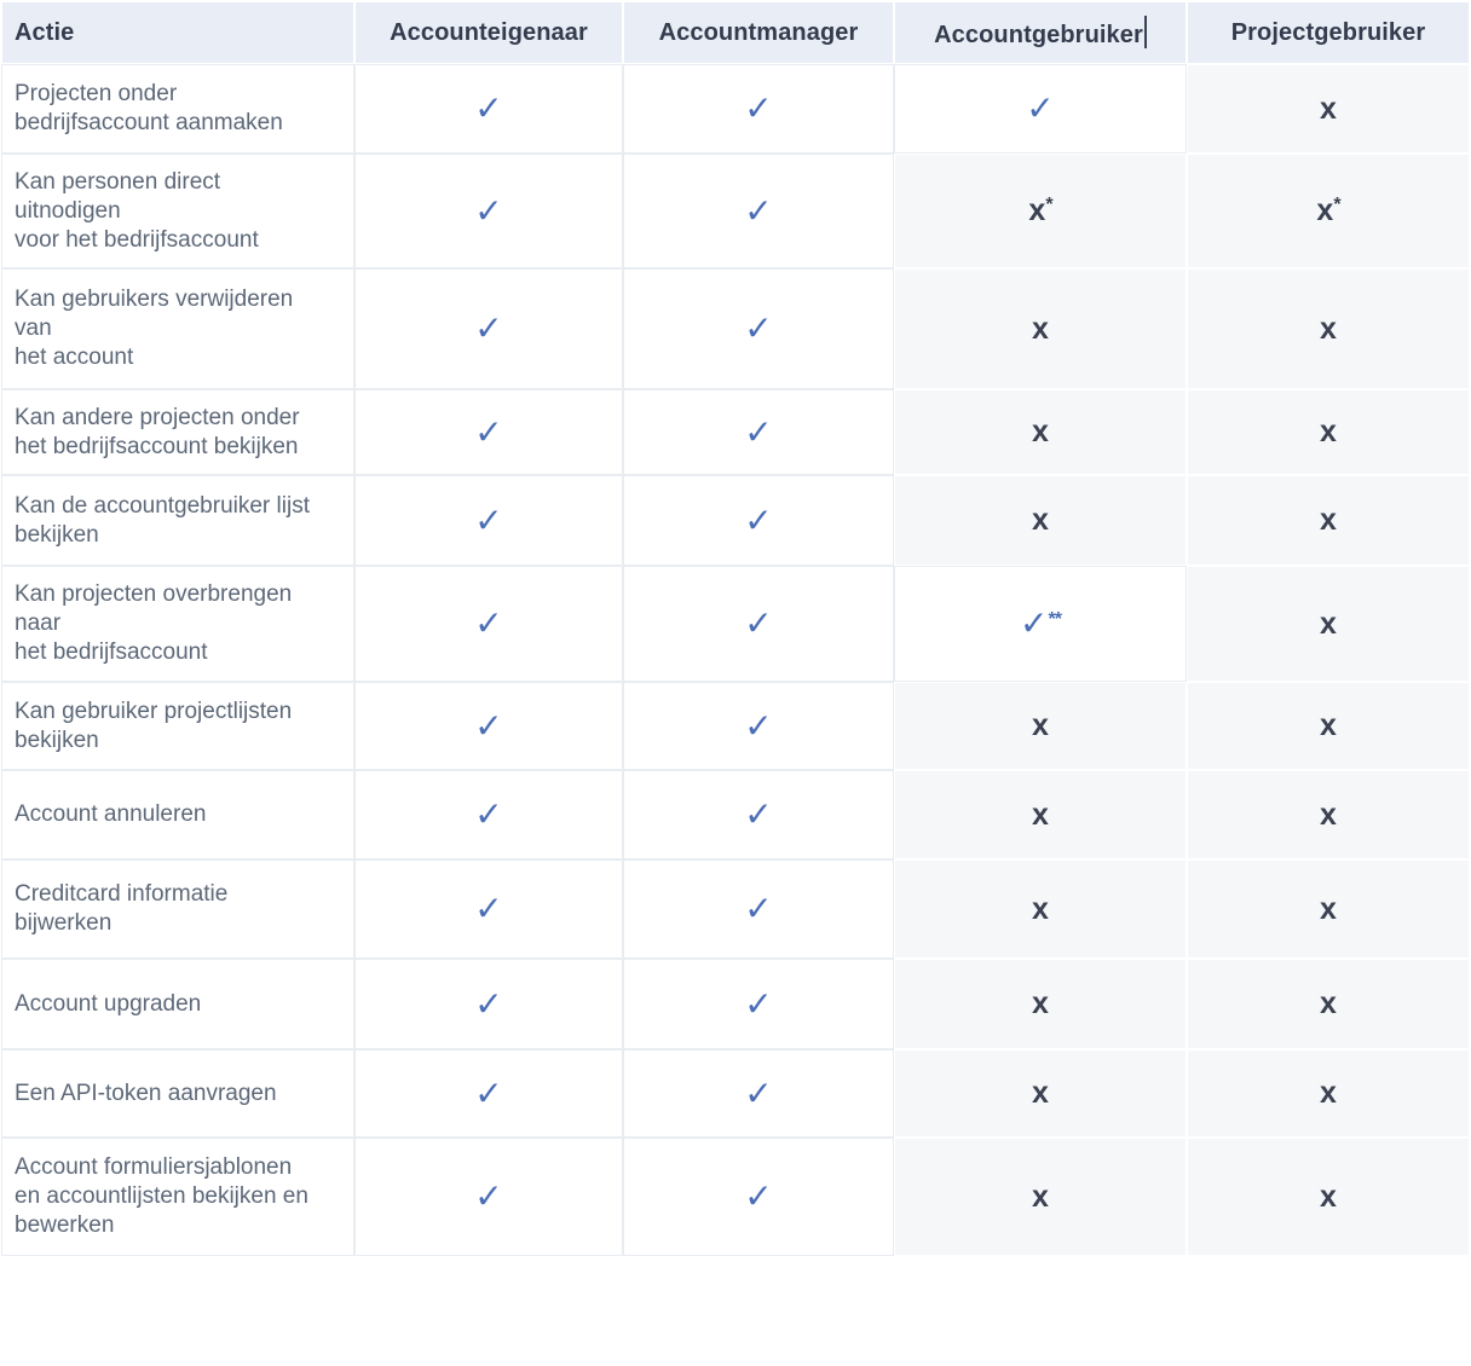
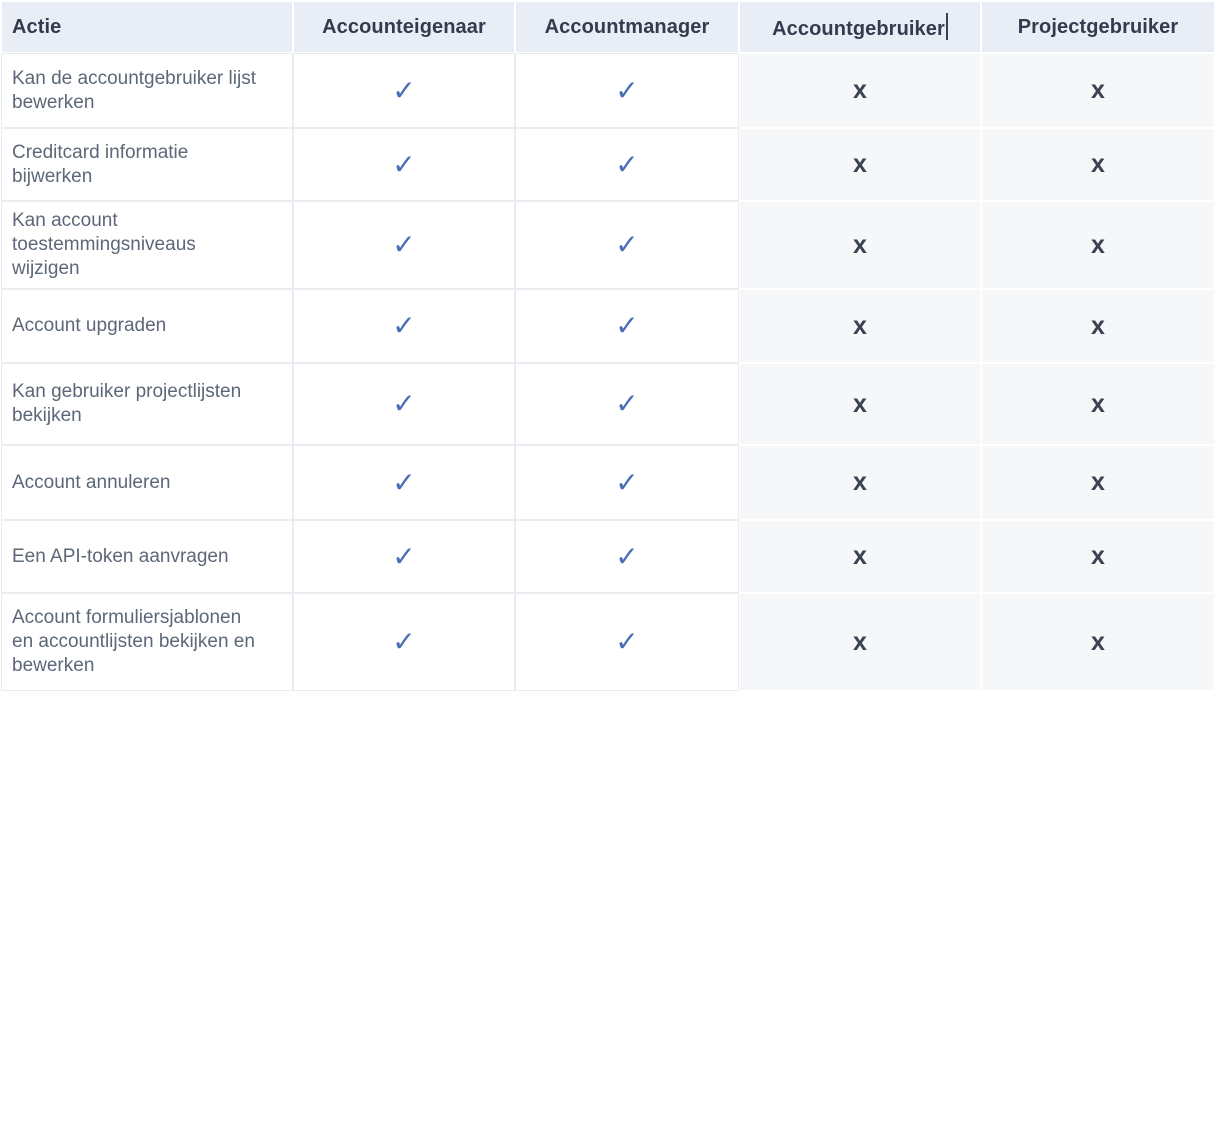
  Actie	Accounteigenaar	Accountmanager	Accountgebruiker	Projectgebruiker
- Projecten onder bedrijfsaccount aanmaken	✓	✓	✓	x
- Kan personen direct uitnodigen voor het bedrijfsaccount	✓	✓	x*	x*
- Kan gebruikers verwijderen van het account	✓	✓	x	x
- Kan andere projecten onder het bedrijfsaccount bekijken	✓	✓	x	x
- Kan de accountgebruiker lijst bekijken	✓	✓	x	x
+ Kan de accountgebruiker lijst bewerken	✓	✓	x	x
- Kan projecten overbrengen naar het bedrijfsaccount	✓	✓	✓**	x
- Kan gebruiker projectlijsten bekijken	✓	✓	x	x
+ Creditcard informatie bijwerken	✓	✓	x	x
+ Kan account toestemmingsniveaus wijzigen	✓	✓	x	x
- Account annuleren	✓	✓	x	x
+ Account upgraden	✓	✓	x	x
- Creditcard informatie bijwerken	✓	✓	x	x
+ Kan gebruiker projectlijsten bekijken	✓	✓	x	x
- Account upgraden	✓	✓	x	x
+ Account annuleren	✓	✓	x	x
  Een API-token aanvragen	✓	✓	x	x
  Account formuliersjablonen en accountlijsten bekijken en bewerken	✓	✓	x	x
